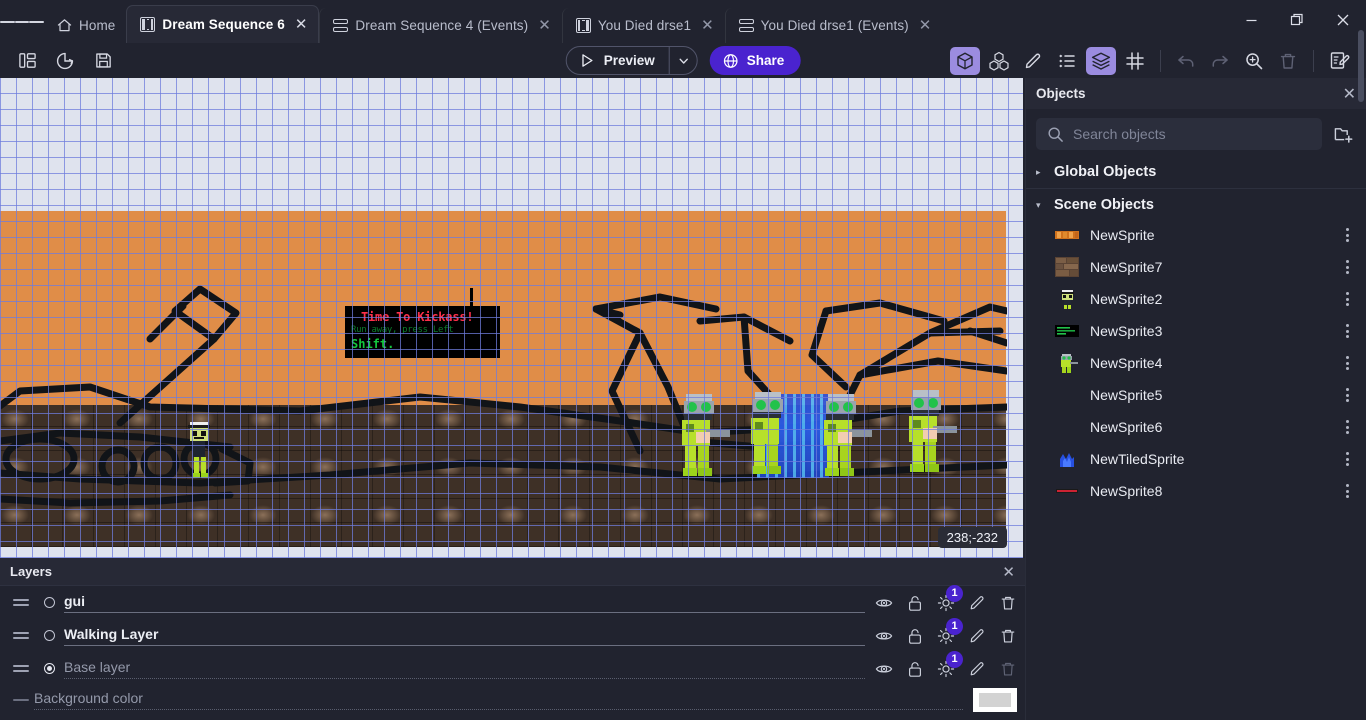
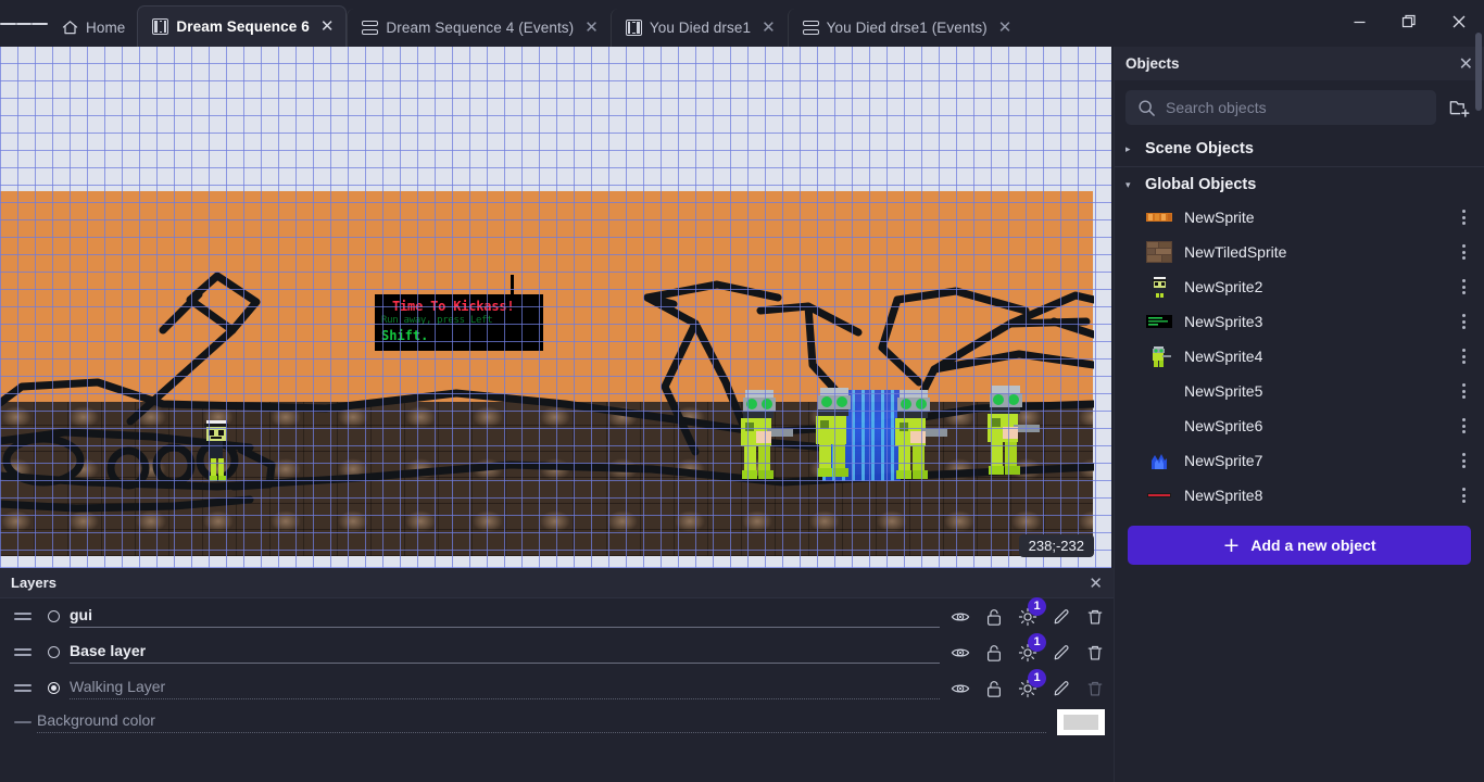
  Home
  Dream Sequence 6
  ✕
  Dream Sequence 4 (Events)
  ✕
  You Died drse1
  ✕
  You Died drse1 (Events)
  ✕
- Preview
- Share
  238;-232
  Layers
  ✕
  gui
  1
- Walking Layer
+ Base layer
  1
- Base layer
+ Walking Layer
  1
  Background color
  Objects
  ✕
  Search objects
  ▸
- Global Objects
+ Scene Objects
  ▾
- Scene Objects
+ Global Objects
  NewSprite
- NewSprite7
+ NewTiledSprite
  NewSprite2
  NewSprite3
  NewSprite4
  NewSprite5
  NewSprite6
- NewTiledSprite
+ NewSprite7
  NewSprite8
+ +
+ Add a new object
